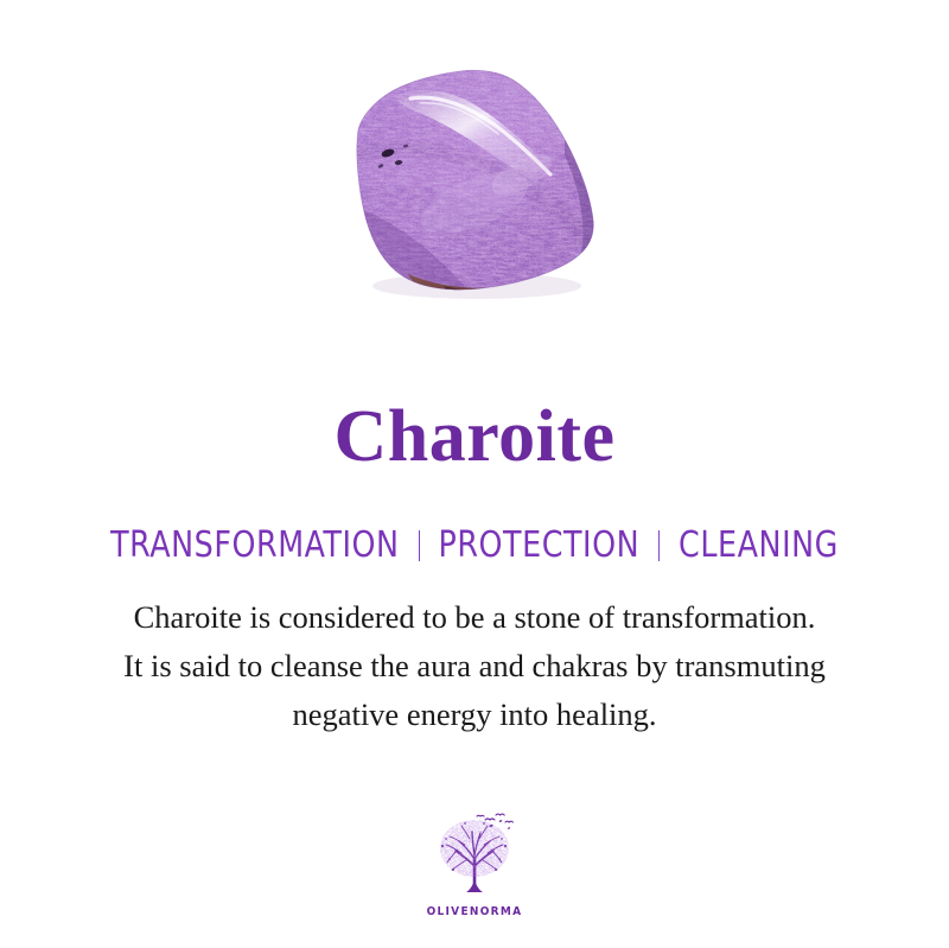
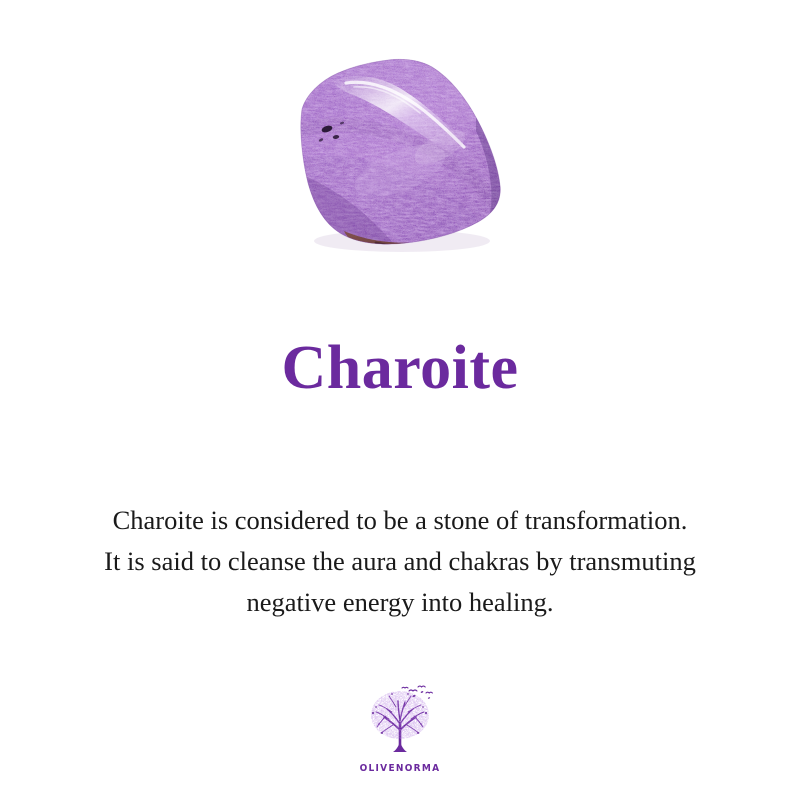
  Charoite
- TRANSFORMATION PROTECTION CLEANING
  Charoite is considered to be a stone of transformation.
  It is said to cleanse the aura and chakras by transmuting
  negative energy into healing.
  OLIVENORMA
